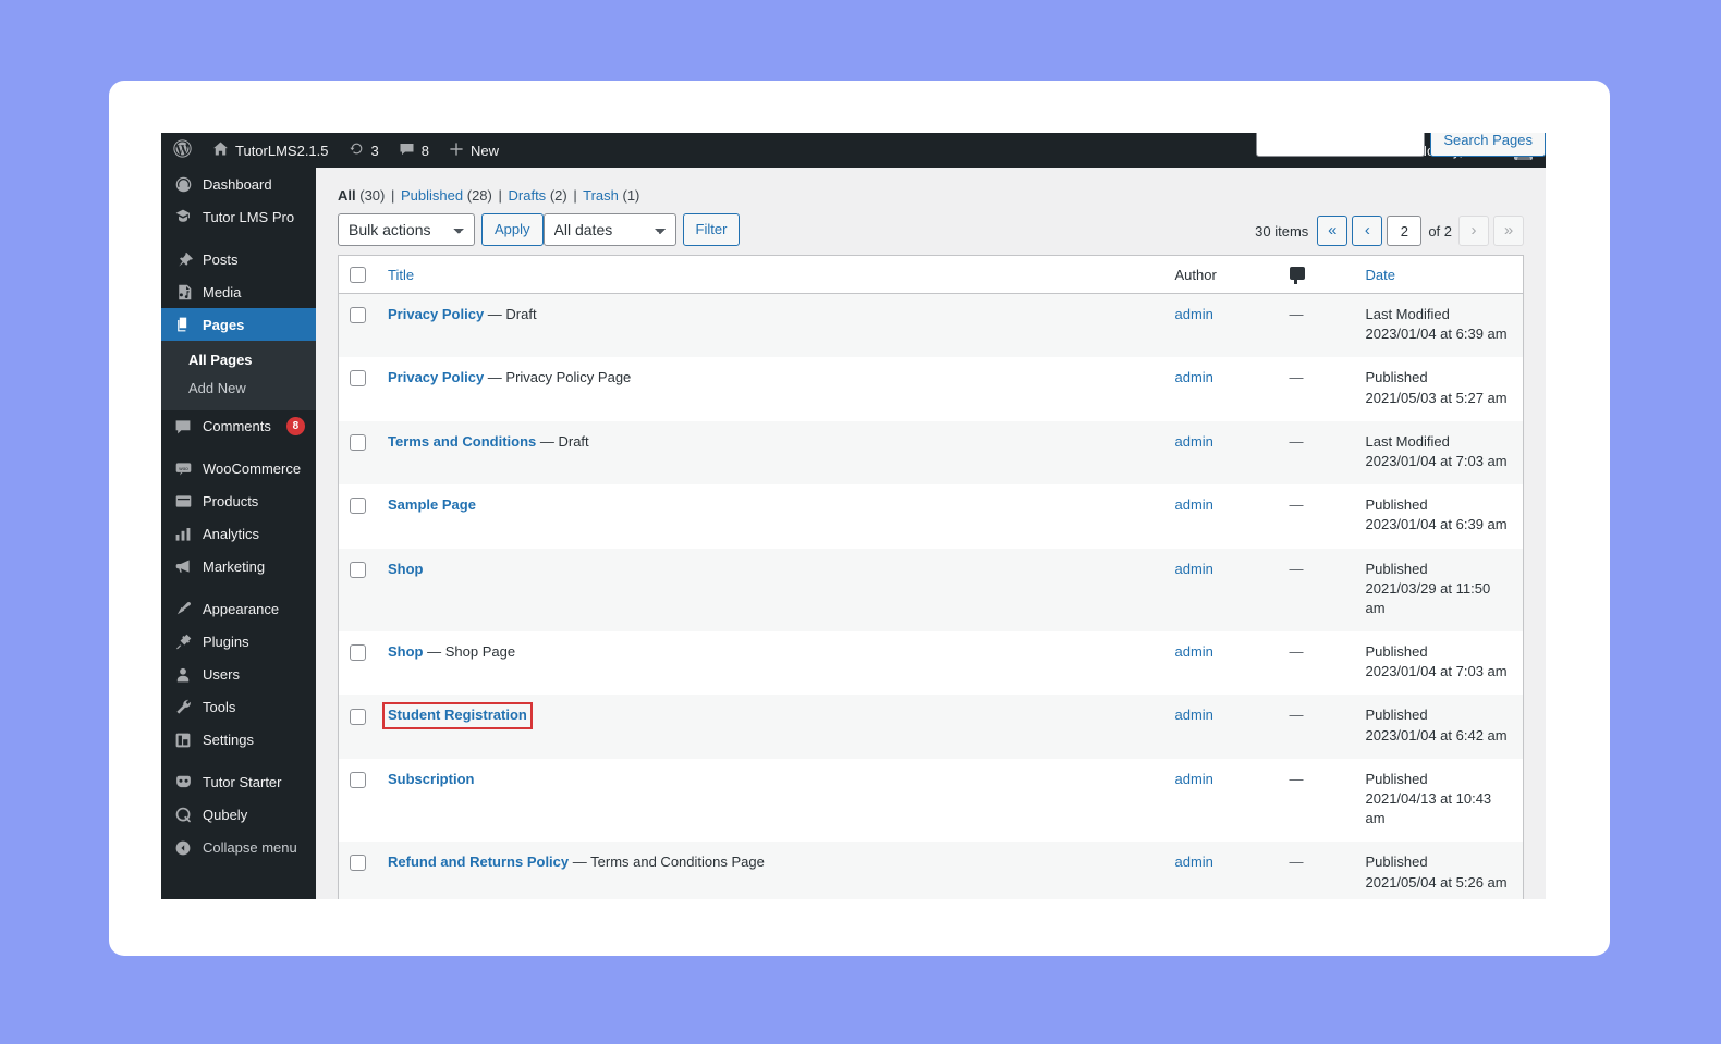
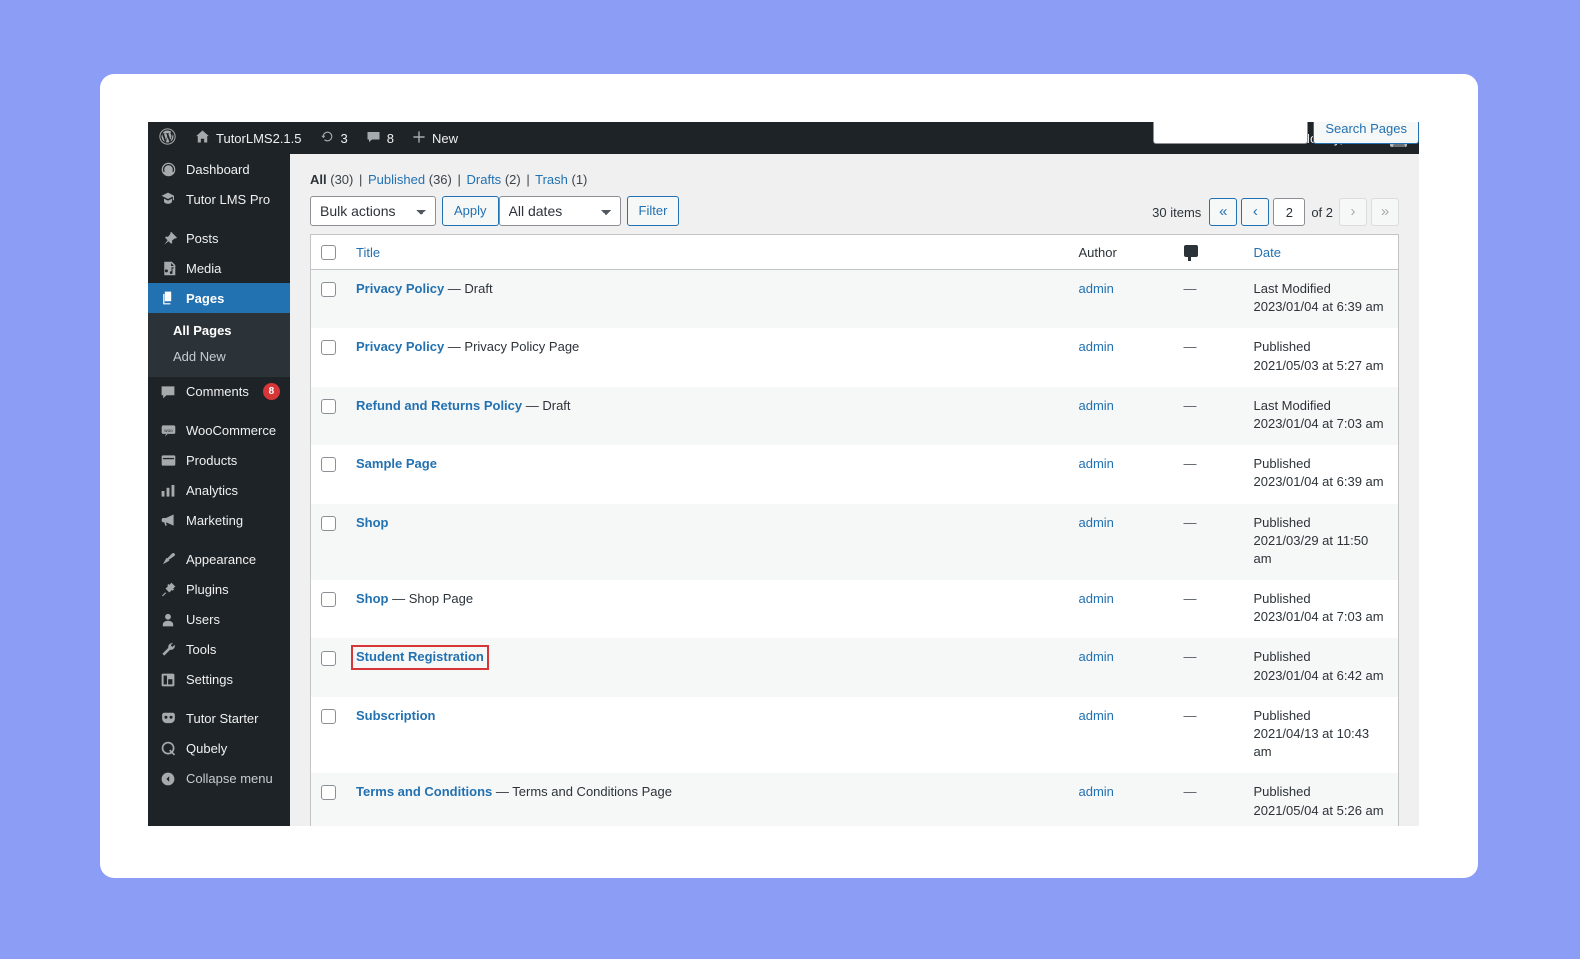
  TutorLMS2.1.5
  3
  8
  New
  Dashboard
  Tutor LMS Pro
  Posts
  Media
  Pages
  All Pages
  Add New
  Comments
  8
  WooCommerce
  Products
  Analytics
  Marketing
  Appearance
  Plugins
  Users
  Tools
  Settings
  Tutor Starter
  Qubely
  Collapse menu
  Search Pages
- All (30) | Published (28) | Drafts (2) | Trash (1)
+ All (30) | Published (36) | Drafts (2) | Trash (1)
  Bulk actions
  Apply
  All dates
  Filter
  30 items
  «
  ‹
  2
  of 2
  ›
  »
  	Title	Author		Date
  	Privacy Policy — Draft	admin	—	Last Modified2023/01/04 at 6:39 am
  	Privacy Policy — Privacy Policy Page	admin	—	Published2021/05/03 at 5:27 am
- 	Terms and Conditions — Draft	admin	—	Last Modified2023/01/04 at 7:03 am
+ 	Refund and Returns Policy — Draft	admin	—	Last Modified2023/01/04 at 7:03 am
  	Sample Page	admin	—	Published2023/01/04 at 6:39 am
  	Shop	admin	—	Published2021/03/29 at 11:50 am
  	Shop — Shop Page	admin	—	Published2023/01/04 at 7:03 am
  	Student Registration	admin	—	Published2023/01/04 at 6:42 am
  	Subscription	admin	—	Published2021/04/13 at 10:43 am
- 	Refund and Returns Policy — Terms and Conditions Page	admin	—	Published2021/05/04 at 5:26 am
+ 	Terms and Conditions — Terms and Conditions Page	admin	—	Published2021/05/04 at 5:26 am
